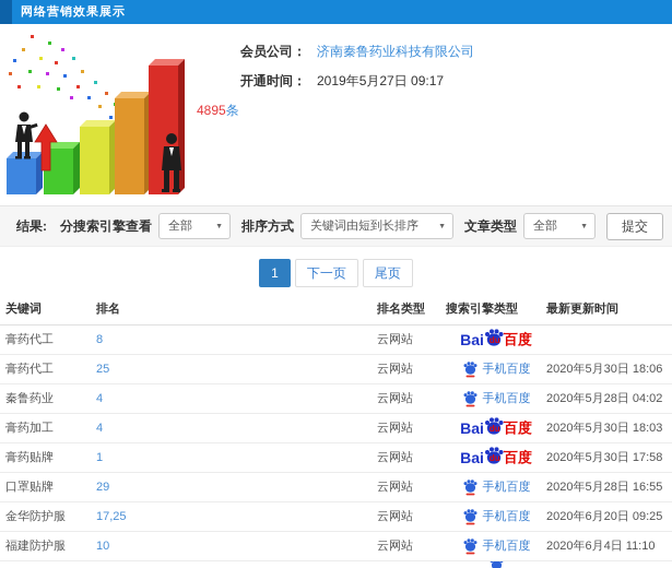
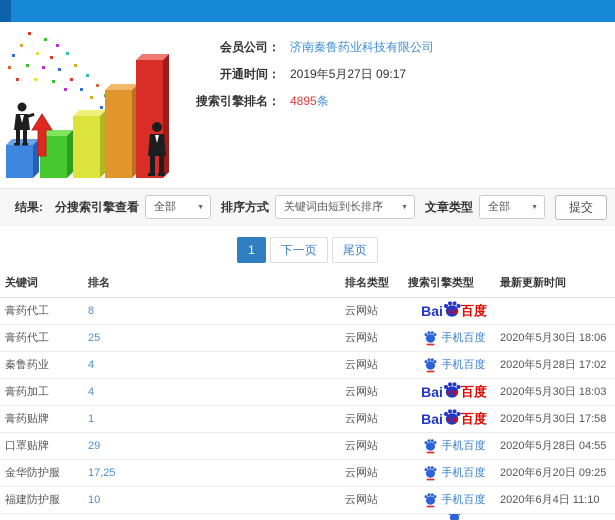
- 网络营销效果展示
  会员公司：
  济南秦鲁药业科技有限公司
  开通时间：
  2019年5月27日 09:17
+ 搜索引擎排名：
  4895条
  结果:
  分搜索引擎查看
  全部
  排序方式
  关键词由短到长排序
  文章类型
  全部
  提交
  1
  下一页
  尾页
  关键词
  排名
  排名类型
  搜索引擎类型
  最新更新时间
  膏药代工
  8
  云网站
  Bai
  du
  百度
  膏药代工
  25
  云网站
  手机百度
  2020年5月30日 18:06
  秦鲁药业
  4
  云网站
  手机百度
- 2020年5月28日 04:02
+ 2020年5月28日 17:02
  膏药加工
  4
  云网站
  Bai
  du
  百度
  2020年5月30日 18:03
  膏药贴牌
  1
  云网站
  Bai
  du
  百度
  2020年5月30日 17:58
  口罩贴牌
  29
  云网站
  手机百度
- 2020年5月28日 16:55
+ 2020年5月28日 04:55
  金华防护服
  17,25
  云网站
  手机百度
  2020年6月20日 09:25
  福建防护服
  10
  云网站
  手机百度
  2020年6月4日 11:10
